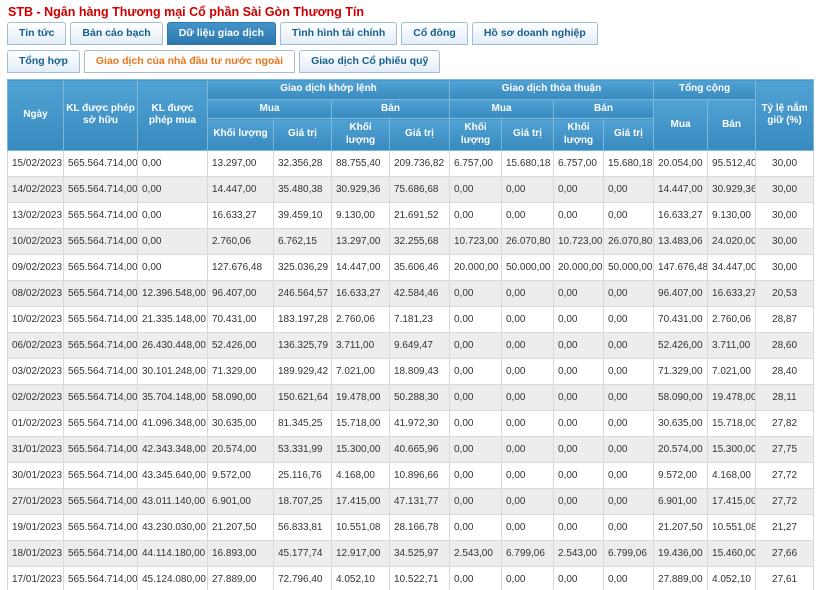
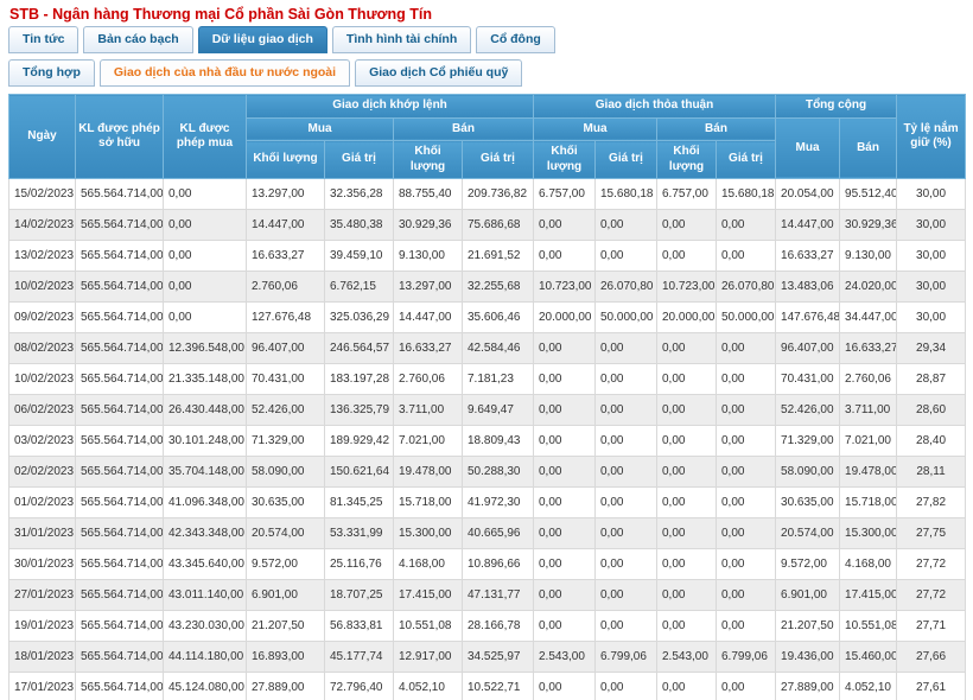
  STB - Ngân hàng Thương mại Cổ phần Sài Gòn Thương Tín
  Tin tức
  Bản cáo bạch
  Dữ liệu giao dịch
  Tình hình tài chính
  Cổ đông
- Hồ sơ doanh nghiệp
  Tổng hợp
  Giao dịch của nhà đầu tư nước ngoài
  Giao dịch Cổ phiếu quỹ
  Ngày	KL được phép sở hữu	KL được phép mua	Giao dịch khớp lệnh	Giao dịch thỏa thuận	Tổng cộng	Tỷ lệ nắm giữ (%)
  Mua	Bán	Mua	Bán	Mua	Bán
  Khối lượng	Giá trị	Khối lượng	Giá trị	Khối lượng	Giá trị	Khối lượng	Giá trị
  15/02/2023	565.564.714,00	0,00	13.297,00	32.356,28	88.755,40	209.736,82	6.757,00	15.680,18	6.757,00	15.680,18	20.054,00	95.512,40	30,00
  14/02/2023	565.564.714,00	0,00	14.447,00	35.480,38	30.929,36	75.686,68	0,00	0,00	0,00	0,00	14.447,00	30.929,36	30,00
  13/02/2023	565.564.714,00	0,00	16.633,27	39.459,10	9.130,00	21.691,52	0,00	0,00	0,00	0,00	16.633,27	9.130,00	30,00
  10/02/2023	565.564.714,00	0,00	2.760,06	6.762,15	13.297,00	32.255,68	10.723,00	26.070,80	10.723,00	26.070,80	13.483,06	24.020,00	30,00
  09/02/2023	565.564.714,00	0,00	127.676,48	325.036,29	14.447,00	35.606,46	20.000,00	50.000,00	20.000,00	50.000,00	147.676,48	34.447,00	30,00
- 08/02/2023	565.564.714,00	12.396.548,00	96.407,00	246.564,57	16.633,27	42.584,46	0,00	0,00	0,00	0,00	96.407,00	16.633,27	20,53
+ 08/02/2023	565.564.714,00	12.396.548,00	96.407,00	246.564,57	16.633,27	42.584,46	0,00	0,00	0,00	0,00	96.407,00	16.633,27	29,34
  10/02/2023	565.564.714,00	21.335.148,00	70.431,00	183.197,28	2.760,06	7.181,23	0,00	0,00	0,00	0,00	70.431,00	2.760,06	28,87
  06/02/2023	565.564.714,00	26.430.448,00	52.426,00	136.325,79	3.711,00	9.649,47	0,00	0,00	0,00	0,00	52.426,00	3.711,00	28,60
  03/02/2023	565.564.714,00	30.101.248,00	71.329,00	189.929,42	7.021,00	18.809,43	0,00	0,00	0,00	0,00	71.329,00	7.021,00	28,40
  02/02/2023	565.564.714,00	35.704.148,00	58.090,00	150.621,64	19.478,00	50.288,30	0,00	0,00	0,00	0,00	58.090,00	19.478,00	28,11
  01/02/2023	565.564.714,00	41.096.348,00	30.635,00	81.345,25	15.718,00	41.972,30	0,00	0,00	0,00	0,00	30.635,00	15.718,00	27,82
  31/01/2023	565.564.714,00	42.343.348,00	20.574,00	53.331,99	15.300,00	40.665,96	0,00	0,00	0,00	0,00	20.574,00	15.300,00	27,75
  30/01/2023	565.564.714,00	43.345.640,00	9.572,00	25.116,76	4.168,00	10.896,66	0,00	0,00	0,00	0,00	9.572,00	4.168,00	27,72
  27/01/2023	565.564.714,00	43.011.140,00	6.901,00	18.707,25	17.415,00	47.131,77	0,00	0,00	0,00	0,00	6.901,00	17.415,00	27,72
- 19/01/2023	565.564.714,00	43.230.030,00	21.207,50	56.833,81	10.551,08	28.166,78	0,00	0,00	0,00	0,00	21.207,50	10.551,08	21,27
+ 19/01/2023	565.564.714,00	43.230.030,00	21.207,50	56.833,81	10.551,08	28.166,78	0,00	0,00	0,00	0,00	21.207,50	10.551,08	27,71
  18/01/2023	565.564.714,00	44.114.180,00	16.893,00	45.177,74	12.917,00	34.525,97	2.543,00	6.799,06	2.543,00	6.799,06	19.436,00	15.460,00	27,66
  17/01/2023	565.564.714,00	45.124.080,00	27.889,00	72.796,40	4.052,10	10.522,71	0,00	0,00	0,00	0,00	27.889,00	4.052,10	27,61
